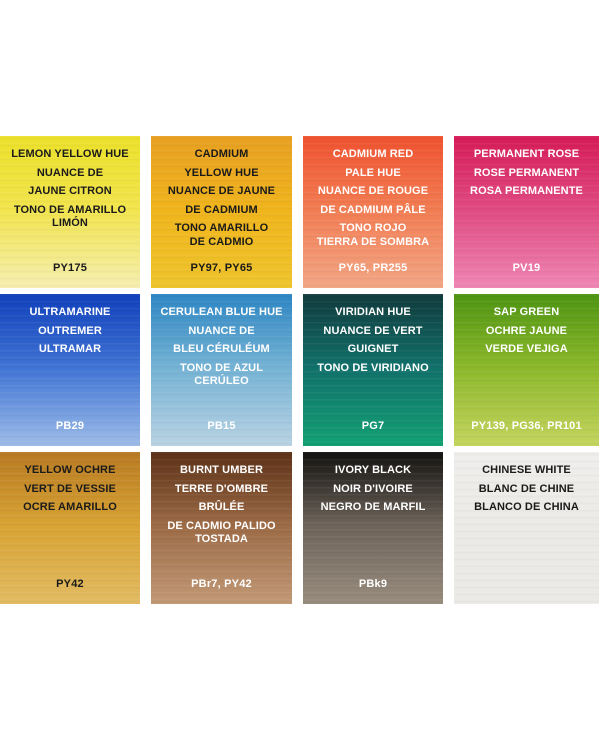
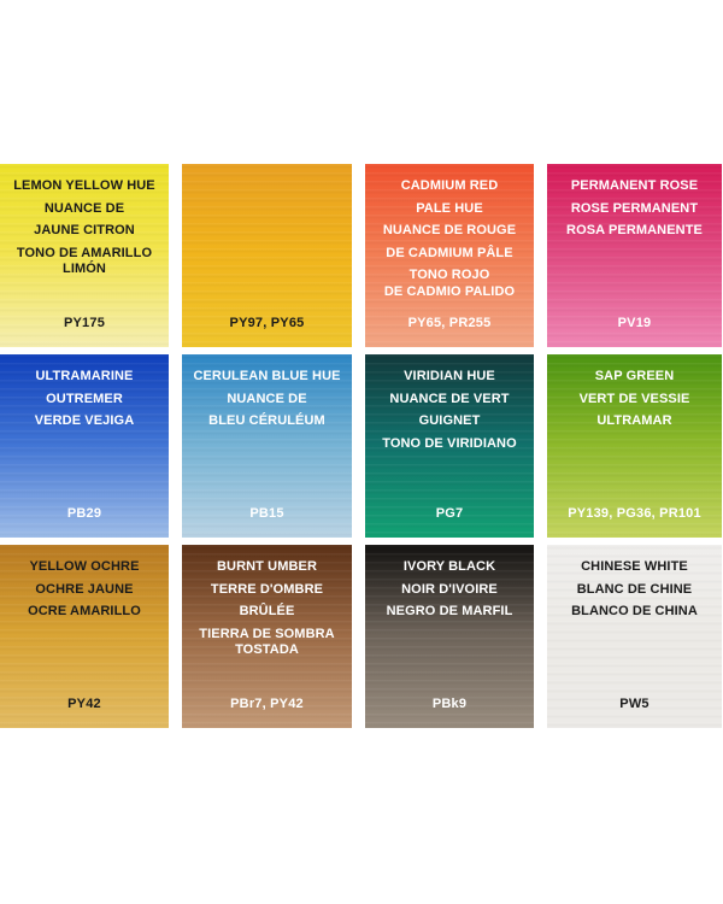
  LEMON YELLOW HUE
  NUANCE DE
  JAUNE CITRON
  TONO DE AMARILLO
  LIMÓN
  PY175
- CADMIUM
- YELLOW HUE
- NUANCE DE JAUNE
- DE CADMIUM
- TONO AMARILLO
- DE CADMIO
  PY97, PY65
  CADMIUM RED
  PALE HUE
  NUANCE DE ROUGE
  DE CADMIUM PÂLE
  TONO ROJO
- TIERRA DE SOMBRA
+ DE CADMIO PALIDO
  PY65, PR255
  PERMANENT ROSE
  ROSE PERMANENT
  ROSA PERMANENTE
  PV19
  ULTRAMARINE
  OUTREMER
- ULTRAMAR
+ VERDE VEJIGA
  PB29
  CERULEAN BLUE HUE
  NUANCE DE
  BLEU CÉRULÉUM
- TONO DE AZUL
- CERÚLEO
  PB15
  VIRIDIAN HUE
  NUANCE DE VERT
  GUIGNET
  TONO DE VIRIDIANO
  PG7
  SAP GREEN
- OCHRE JAUNE
+ VERT DE VESSIE
- VERDE VEJIGA
+ ULTRAMAR
  PY139, PG36, PR101
  YELLOW OCHRE
- VERT DE VESSIE
+ OCHRE JAUNE
  OCRE AMARILLO
  PY42
  BURNT UMBER
  TERRE D'OMBRE
  BRÛLÉE
- DE CADMIO PALIDO
+ TIERRA DE SOMBRA
  TOSTADA
  PBr7, PY42
  IVORY BLACK
  NOIR D'IVOIRE
  NEGRO DE MARFIL
  PBk9
  CHINESE WHITE
  BLANC DE CHINE
  BLANCO DE CHINA
+ PW5
